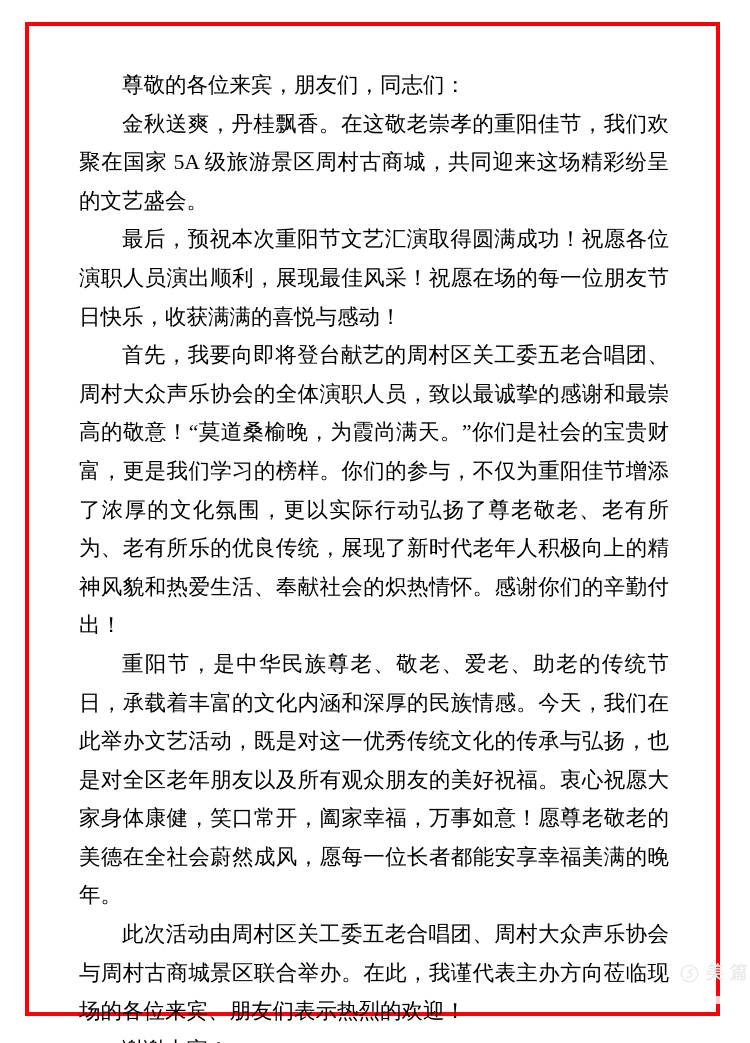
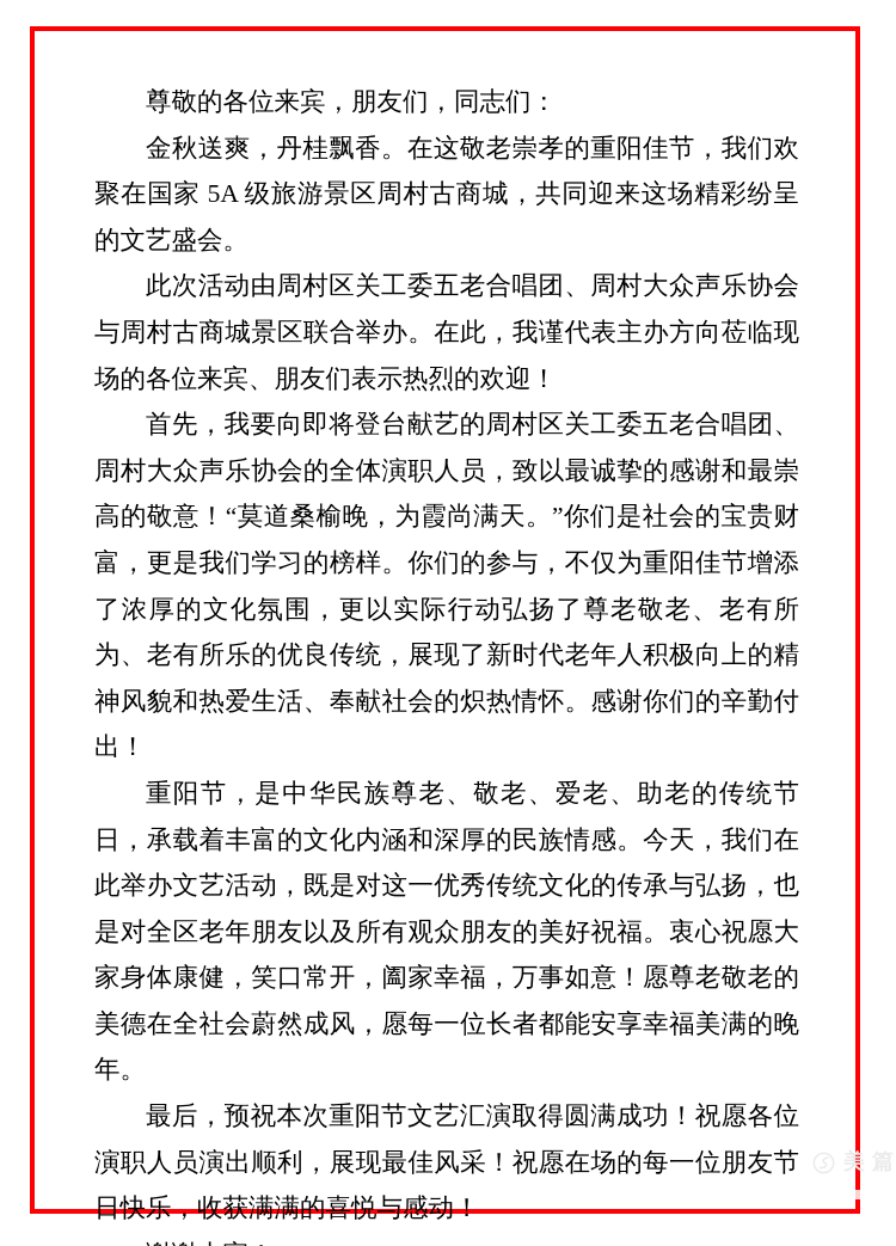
  尊敬的各位来宾，朋友们，同志们：
  金秋送爽，丹桂飘香。在这敬老崇孝的重阳佳节，我们欢聚在国家 5A 级旅游景区周村古商城，共同迎来这场精彩纷呈的文艺盛会。
- 最后，预祝本次重阳节文艺汇演取得圆满成功！祝愿各位演职人员演出顺利，展现最佳风采！祝愿在场的每一位朋友节日快乐，收获满满的喜悦与感动！
+ 此次活动由周村区关工委五老合唱团、周村大众声乐协会与周村古商城景区联合举办。在此，我谨代表主办方向莅临现场的各位来宾、朋友们表示热烈的欢迎！
  首先，我要向即将登台献艺的周村区关工委五老合唱团、周村大众声乐协会的全体演职人员，致以最诚挚的感谢和最崇高的敬意！“莫道桑榆晚，为霞尚满天。”你们是社会的宝贵财富，更是我们学习的榜样。你们的参与，不仅为重阳佳节增添了浓厚的文化氛围，更以实际行动弘扬了尊老敬老、老有所为、老有所乐的优良传统，展现了新时代老年人积极向上的精神风貌和热爱生活、奉献社会的炽热情怀。感谢你们的辛勤付出！
  重阳节，是中华民族尊老、敬老、爱老、助老的传统节日，承载着丰富的文化内涵和深厚的民族情感。今天，我们在此举办文艺活动，既是对这一优秀传统文化的传承与弘扬，也是对全区老年朋友以及所有观众朋友的美好祝福。衷心祝愿大家身体康健，笑口常开，阖家幸福，万事如意！愿尊老敬老的美德在全社会蔚然成风，愿每一位长者都能安享幸福美满的晚年。
- 此次活动由周村区关工委五老合唱团、周村大众声乐协会与周村古商城景区联合举办。在此，我谨代表主办方向莅临现场的各位来宾、朋友们表示热烈的欢迎！
+ 最后，预祝本次重阳节文艺汇演取得圆满成功！祝愿各位演职人员演出顺利，展现最佳风采！祝愿在场的每一位朋友节日快乐，收获满满的喜悦与感动！
  美篇
